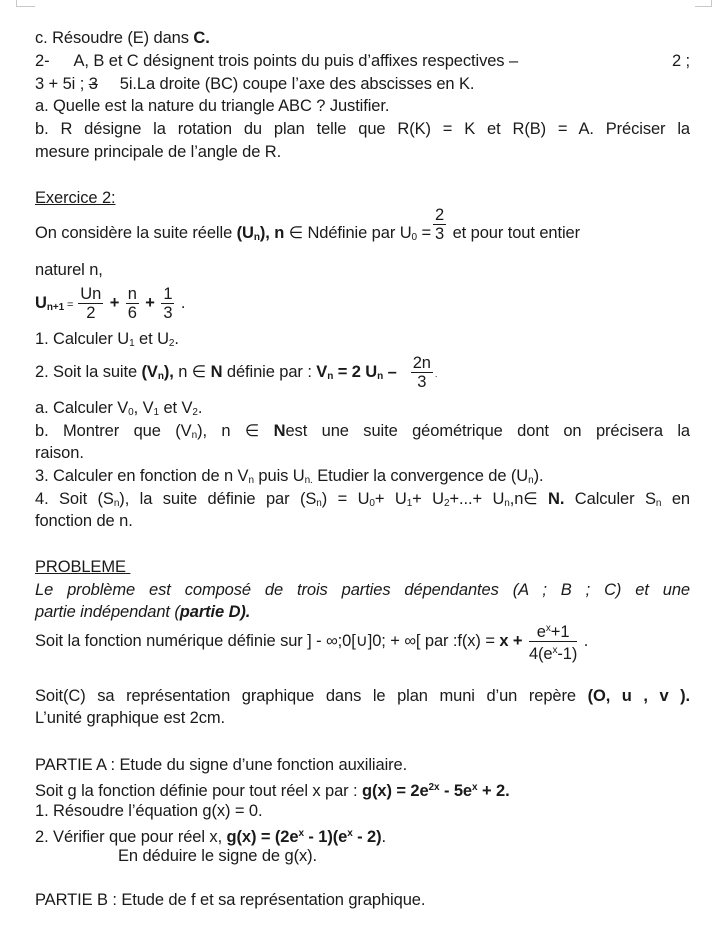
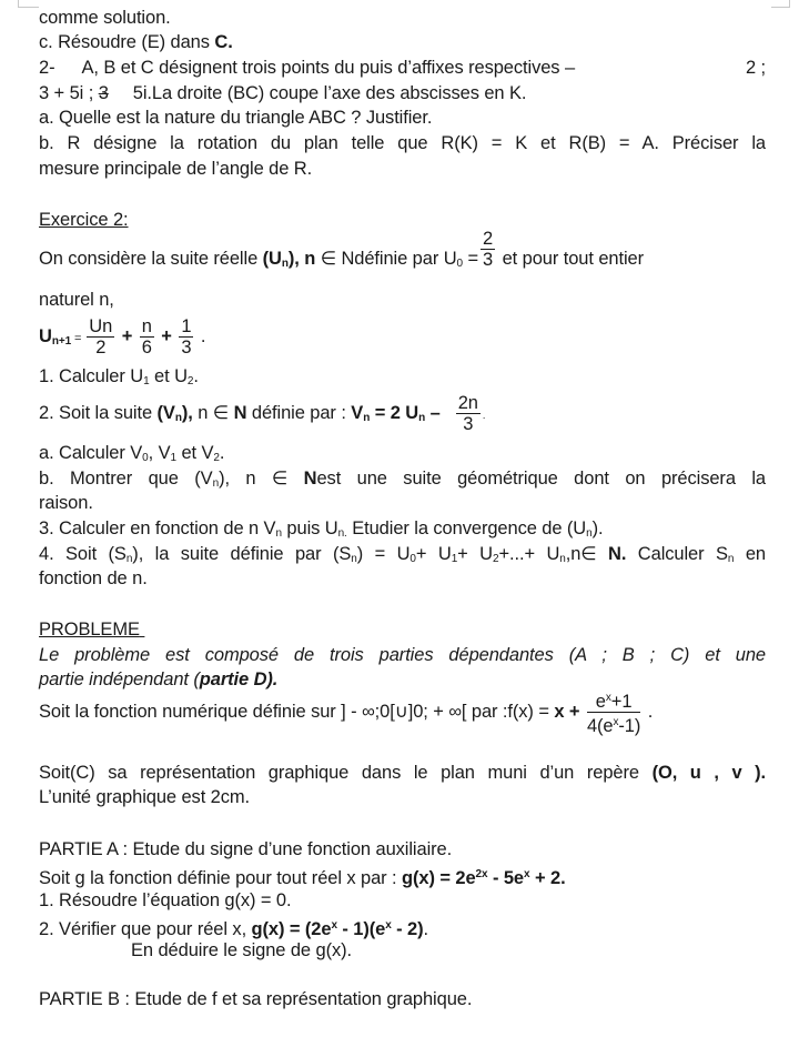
+ comme solution.
  c. Résoudre (E) dans C.
  2- A, B et C désignent trois points du puis d’affixes respectives –
  2 ;
  3 + 5i ; 3 5i.La droite (BC) coupe l’axe des abscisses en K.
  a. Quelle est la nature du triangle ABC ? Justifier.
  b. R désigne la rotation du plan telle que R(K) = K et R(B) = A. Préciser la
  mesure principale de l’angle de R.
  Exercice 2:
  On considère la suite réelle (Un), n ∈ Ndéfinie par U0 =
  2
  3
  et pour tout entier
  naturel n,
  Un+1 =
  Un
  2
  +
  n
  6
  +
  1
  3
  .
  1. Calculer U1 et U2.
  2. Soit la suite (Vn), n ∈ N définie par : Vn = 2 Un –
  2n
  3
  .
  a. Calculer V0, V1 et V2.
  b. Montrer que (Vn), n ∈ Nest une suite géométrique dont on précisera la
  raison.
  3. Calculer en fonction de n Vn puis Un. Etudier la convergence de (Un).
  4. Soit (Sn), la suite définie par (Sn) = U0+ U1+ U2+...+ Un,n∈ N. Calculer Sn en
  fonction de n.
  PROBLEME
  Le problème est composé de trois parties dépendantes (A ; B ; C) et une
  partie indépendant (partie D).
  Soit la fonction numérique définie sur ] - ∞;0[∪]0; + ∞[ par :f(x) = x +
  ex+1
  4(ex-1)
  .
  Soit(C) sa représentation graphique dans le plan muni d’un repère (O, u , v ).
  L’unité graphique est 2cm.
  PARTIE A : Etude du signe d’une fonction auxiliaire.
  Soit g la fonction définie pour tout réel x par : g(x) = 2e2x - 5ex + 2.
  1. Résoudre l’équation g(x) = 0.
  2. Vérifier que pour réel x, g(x) = (2ex - 1)(ex - 2).
  En déduire le signe de g(x).
  PARTIE B : Etude de f et sa représentation graphique.
